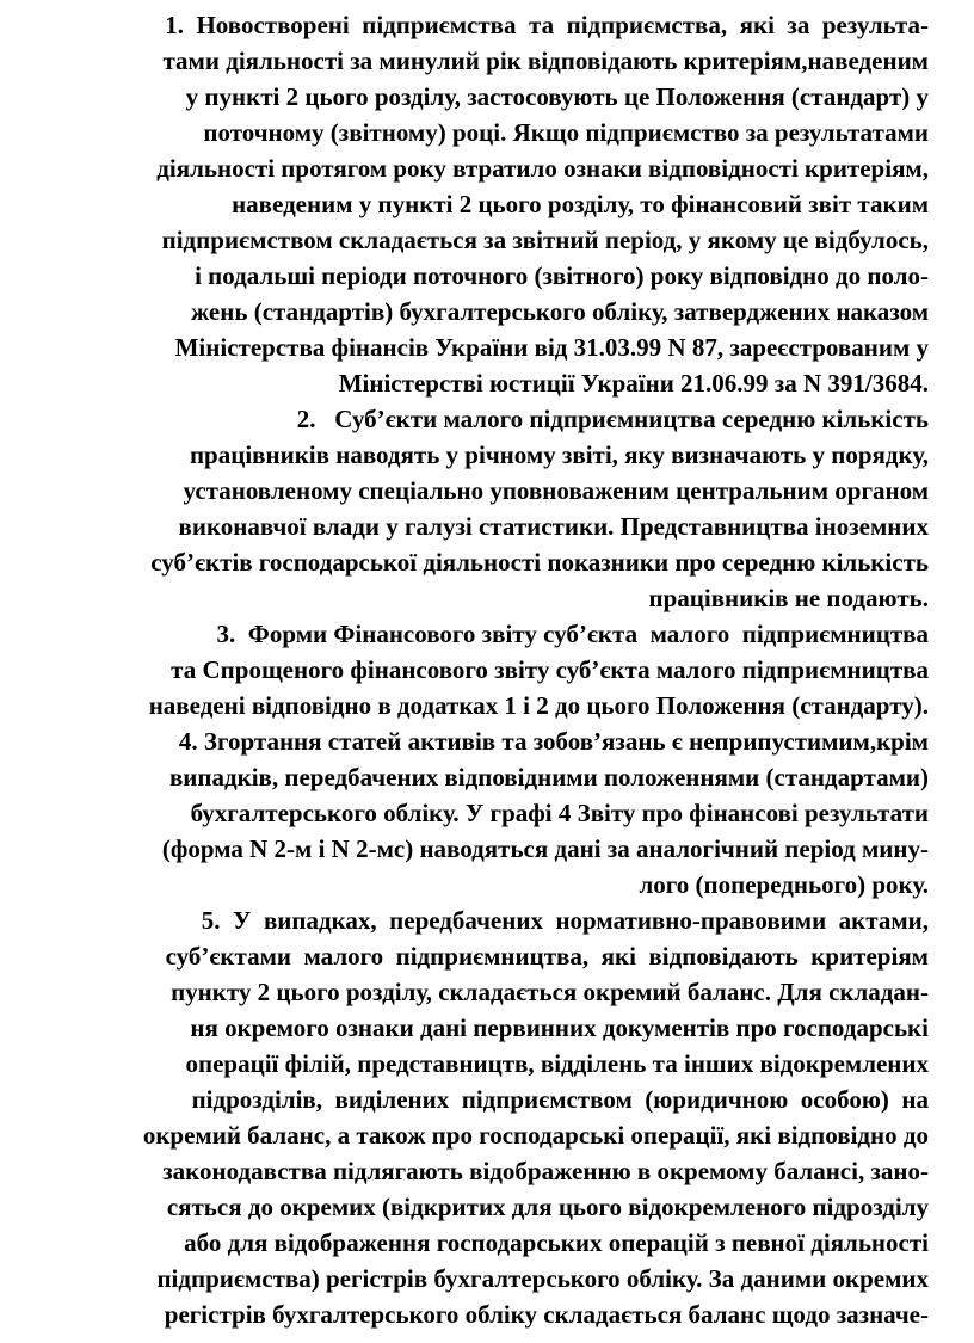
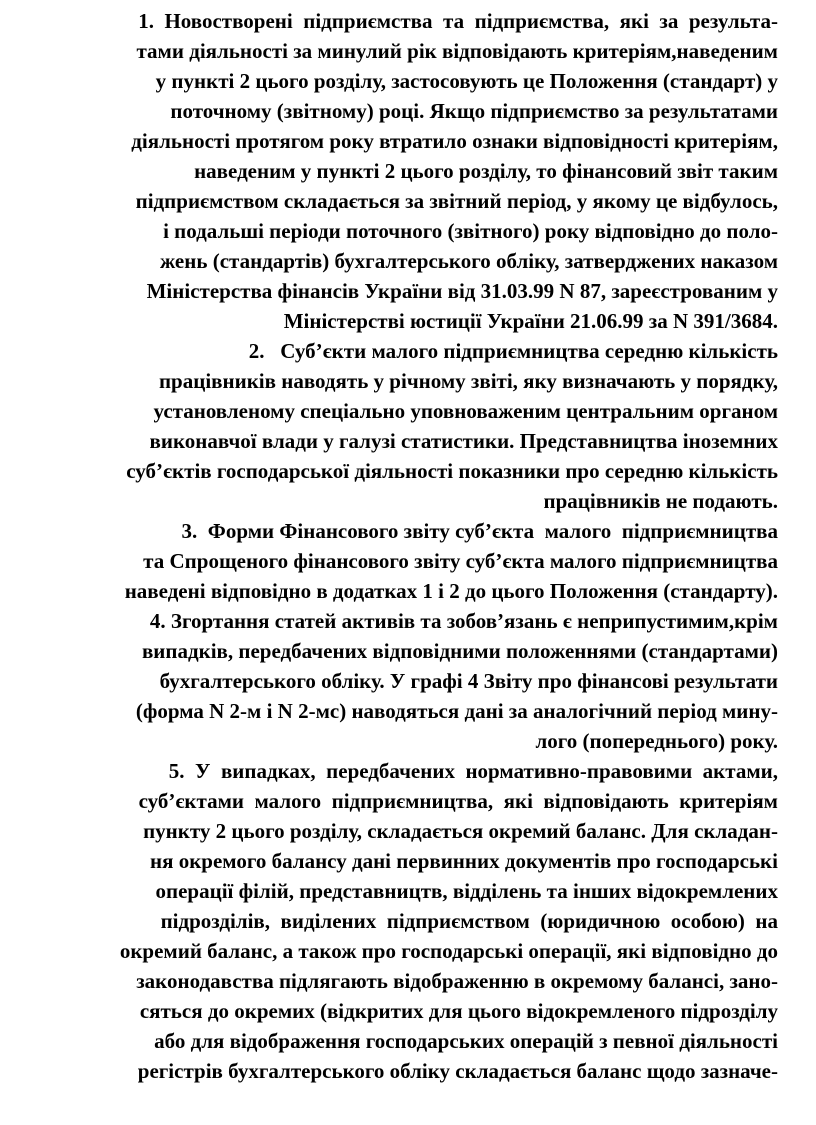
  1. Новостворені підприємства та підприємства, які за результа-
  тами діяльності за минулий рік відповідають критеріям,наведеним
  у пункті 2 цього розділу, застосовують це Положення (стандарт) у
  поточному (звітному) році. Якщо підприємство за результатами
  діяльності протягом року втратило ознаки відповідності критеріям,
  наведеним у пункті 2 цього розділу, то фінансовий звіт таким
  підприємством складається за звітний період, у якому це відбулось,
  і подальші періоди поточного (звітного) року відповідно до поло-
  жень (стандартів) бухгалтерського обліку, затверджених наказом
  Міністерства фінансів України від 31.03.99 N 87, зареєстрованим у
  Міністерстві юстиції України 21.06.99 за N 391/3684.
  2. Суб’єкти малого підприємництва середню кількість
  працівників наводять у річному звіті, яку визначають у порядку,
  установленому спеціально уповноваженим центральним органом
  виконавчої влади у галузі статистики. Представництва іноземних
  суб’єктів господарської діяльності показники про середню кількість
  працівників не подають.
  3. Форми Фінансового звіту суб’єкта малого підприємництва
  та Спрощеного фінансового звіту суб’єкта малого підприємництва
  наведені відповідно в додатках 1 і 2 до цього Положення (стандарту).
  4. Згортання статей активів та зобов’язань є неприпустимим,крім
  випадків, передбачених відповідними положеннями (стандартами)
  бухгалтерського обліку. У графі 4 Звіту про фінансові результати
  (форма N 2-м і N 2-мс) наводяться дані за аналогічний період мину-
  лого (попереднього) року.
  5. У випадках, передбачених нормативно-правовими актами,
  суб’єктами малого підприємництва, які відповідають критеріям
  пункту 2 цього розділу, складається окремий баланс. Для складан-
- ня окремого ознаки дані первинних документів про господарські
+ ня окремого балансу дані первинних документів про господарські
  операції філій, представництв, відділень та інших відокремлених
  підрозділів, виділених підприємством (юридичною особою) на
  окремий баланс, а також про господарські операції, які відповідно до
  законодавства підлягають відображенню в окремому балансі, зано-
  сяться до окремих (відкритих для цього відокремленого підрозділу
  або для відображення господарських операцій з певної діяльності
- підприємства) регістрів бухгалтерського обліку. За даними окремих
  регістрів бухгалтерського обліку складається баланс щодо зазначе-
